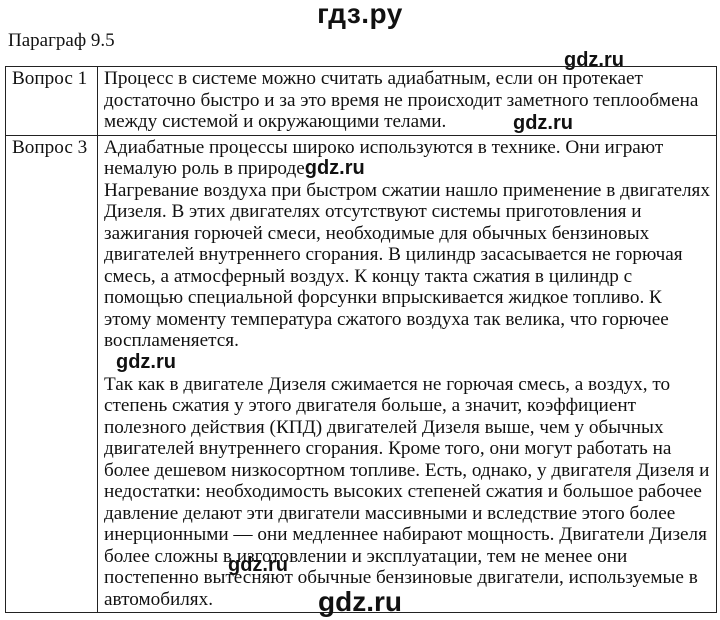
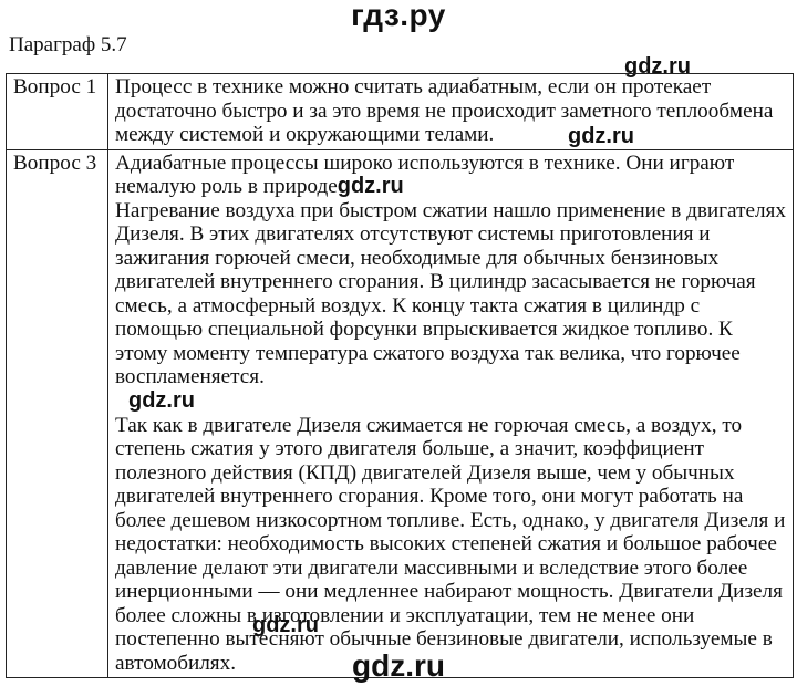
  гдз.ру
- Параграф 9.5
+ Параграф 5.7
  gdz.ru
- Вопрос 1	Процесс в системе можно считать адиабатным, если он протекает достаточно быстро и за это время не происходит заметного теплообмена между системой и окружающими телами.
+ Вопрос 1	Процесс в технике можно считать адиабатным, если он протекает достаточно быстро и за это время не происходит заметного теплообмена между системой и окружающими телами.
  Вопрос 3	Адиабатные процессы широко используются в технике. Они играют немалую роль в природеgdz.ru Нагревание воздуха при быстром сжатии нашло применение в двигателях Дизеля. В этих двигателях отсутствуют системы приготовления и зажигания горючей смеси, необходимые для обычных бензиновых двигателей внутреннего сгорания. В цилиндр засасывается не горючая смесь, а атмосферный воздух. К концу такта сжатия в цилиндр с помощью специальной форсунки впрыскивается жидкое топливо. К этому моменту температура сжатого воздуха так велика, что горючее воспламеняется. gdz.ru Так как в двигателе Дизеля сжимается не горючая смесь, а воздух, то степень сжатия у этого двигателя больше, а значит, коэффициент полезного действия (КПД) двигателей Дизеля выше, чем у обычных двигателей внутреннего сгорания. Кроме того, они могут работать на более дешевом низкосортном топливе. Есть, однако, у двигателя Дизеля и недостатки: необходимость высоких степеней сжатия и большое рабочее давление делают эти двигатели массивными и вследствие этого более инерционными — они медленнее набирают мощность. Двигатели Дизеля более сложны в изготовлении и эксплуатации, тем не менее они постепенно вытесняют обычные бензиновые двигатели, используемые в автомобилях.
  gdz.ru
  gdz.ru
  gdz.ru
